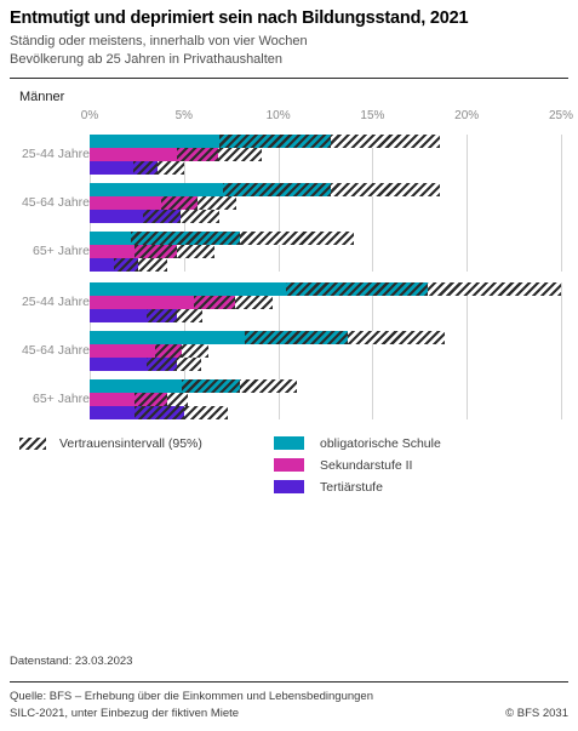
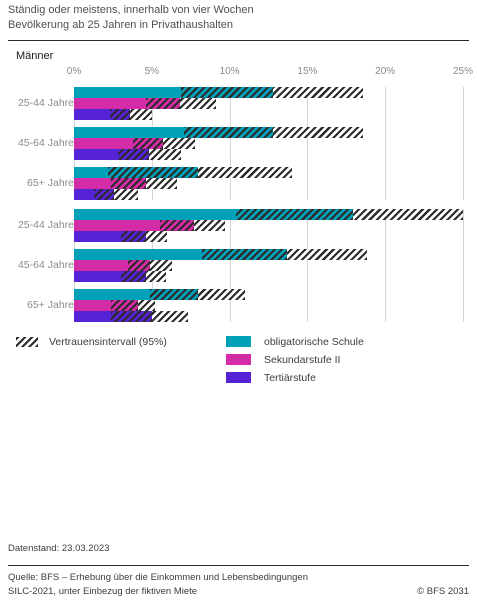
- Entmutigt und deprimiert sein nach Bildungsstand, 2021
  Ständig oder meistens, innerhalb von vier Wochen
  Bevölkerung ab 25 Jahren in Privathaushalten
  Männer
  0%
  5%
  10%
  15%
  20%
  25%
  25-44 Jahre
  45-64 Jahre
  65+ Jahre
  25-44 Jahre
  45-64 Jahre
  65+ Jahre
  Vertrauensintervall (95%)
  obligatorische Schule
  Sekundarstufe II
  Tertiärstufe
  Datenstand: 23.03.2023
  Quelle: BFS – Erhebung über die Einkommen und Lebensbedingungen
  SILC-2021, unter Einbezug der fiktiven Miete
  © BFS 2031
